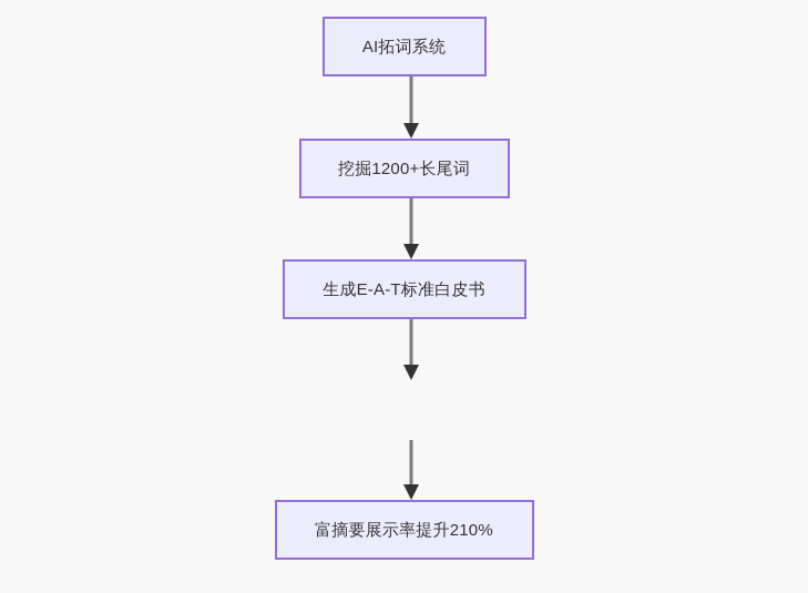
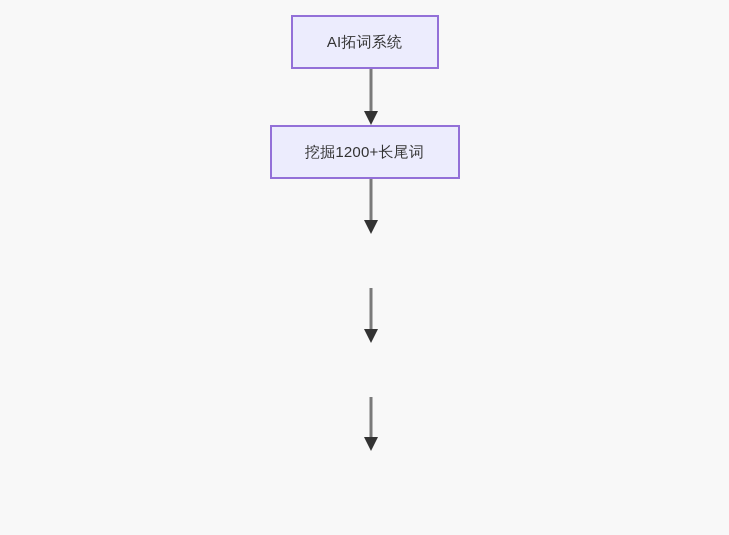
  AI拓词系统
  挖掘1200+长尾词
- 生成E-A-T标准白皮书
- 富摘要展示率提升210%
